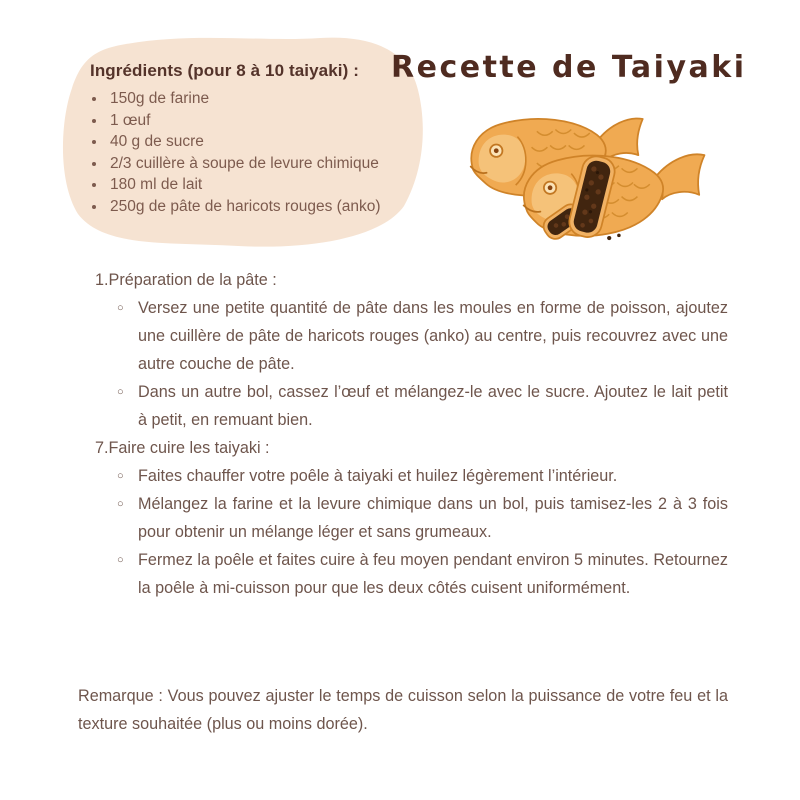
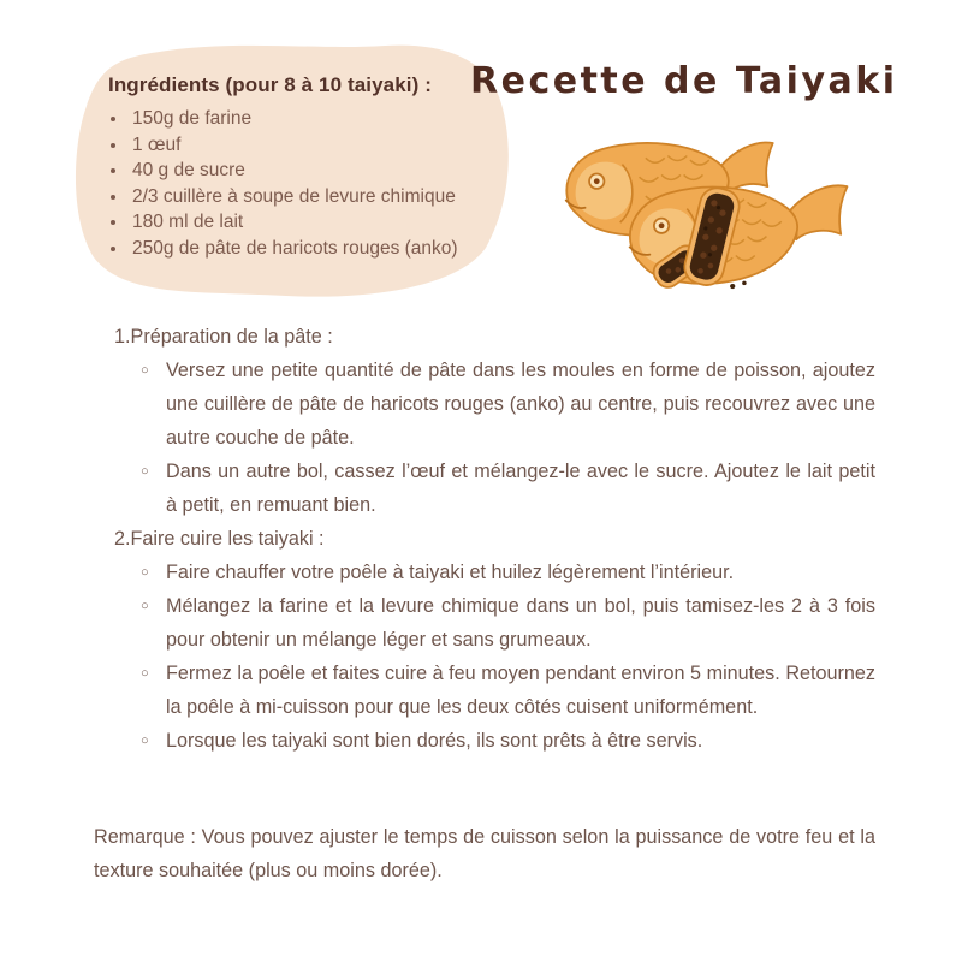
  Ingrédients (pour 8 à 10 taiyaki) :
  150g de farine
  1 œuf
  40 g de sucre
  2/3 cuillère à soupe de levure chimique
  180 ml de lait
  250g de pâte de haricots rouges (anko)
  Recette de Taiyaki
  1.Préparation de la pâte :
  Versez une petite quantité de pâte dans les moules en forme de poisson, ajoutez une cuillère de pâte de haricots rouges (anko) au centre, puis recouvrez avec une autre couche de pâte.
  Dans un autre bol, cassez l’œuf et mélangez-le avec le sucre. Ajoutez le lait petit à petit, en remuant bien.
- 7.Faire cuire les taiyaki :
+ 2.Faire cuire les taiyaki :
- Faites chauffer votre poêle à taiyaki et huilez légèrement l’intérieur.
+ Faire chauffer votre poêle à taiyaki et huilez légèrement l’intérieur.
  Mélangez la farine et la levure chimique dans un bol, puis tamisez-les 2 à 3 fois pour obtenir un mélange léger et sans grumeaux.
  Fermez la poêle et faites cuire à feu moyen pendant environ 5 minutes. Retournez la poêle à mi-cuisson pour que les deux côtés cuisent uniformément.
+ Lorsque les taiyaki sont bien dorés, ils sont prêts à être servis.
  Remarque : Vous pouvez ajuster le temps de cuisson selon la puissance de votre feu et la texture souhaitée (plus ou moins dorée).
